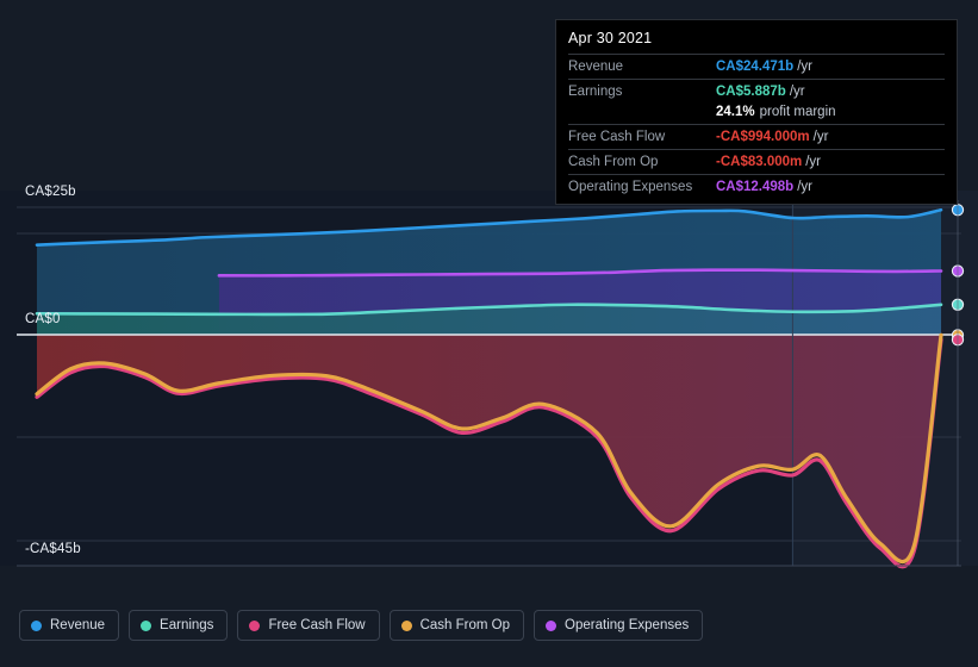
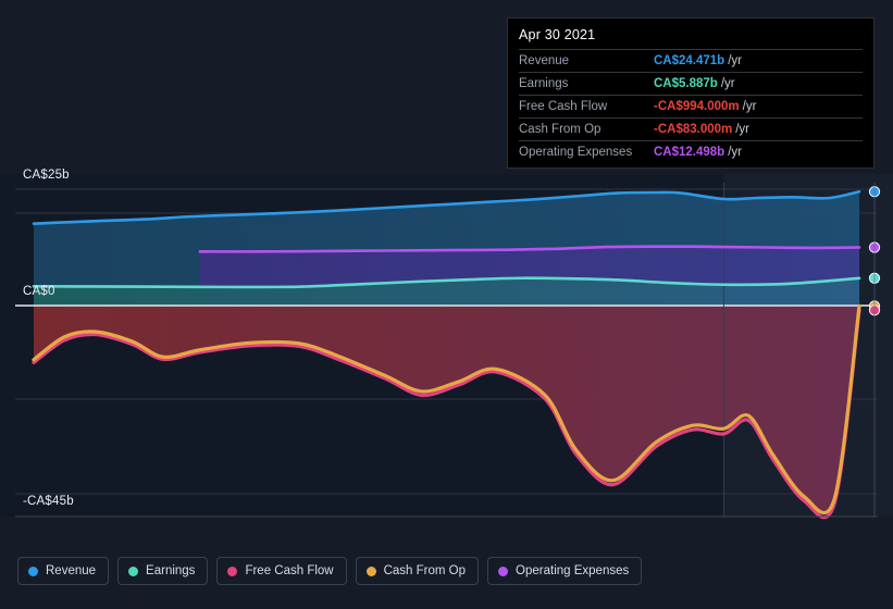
  CA$25b
  CA$0
  -CA$45b
  Apr 30 2021
  Revenue
  CA$24.471b
  /yr
  Earnings
  CA$5.887b
  /yr
- 24.1%
- profit margin
  Free Cash Flow
  -CA$994.000m
  /yr
  Cash From Op
  -CA$83.000m
  /yr
  Operating Expenses
  CA$12.498b
  /yr
  Revenue
  Earnings
  Free Cash Flow
  Cash From Op
  Operating Expenses
